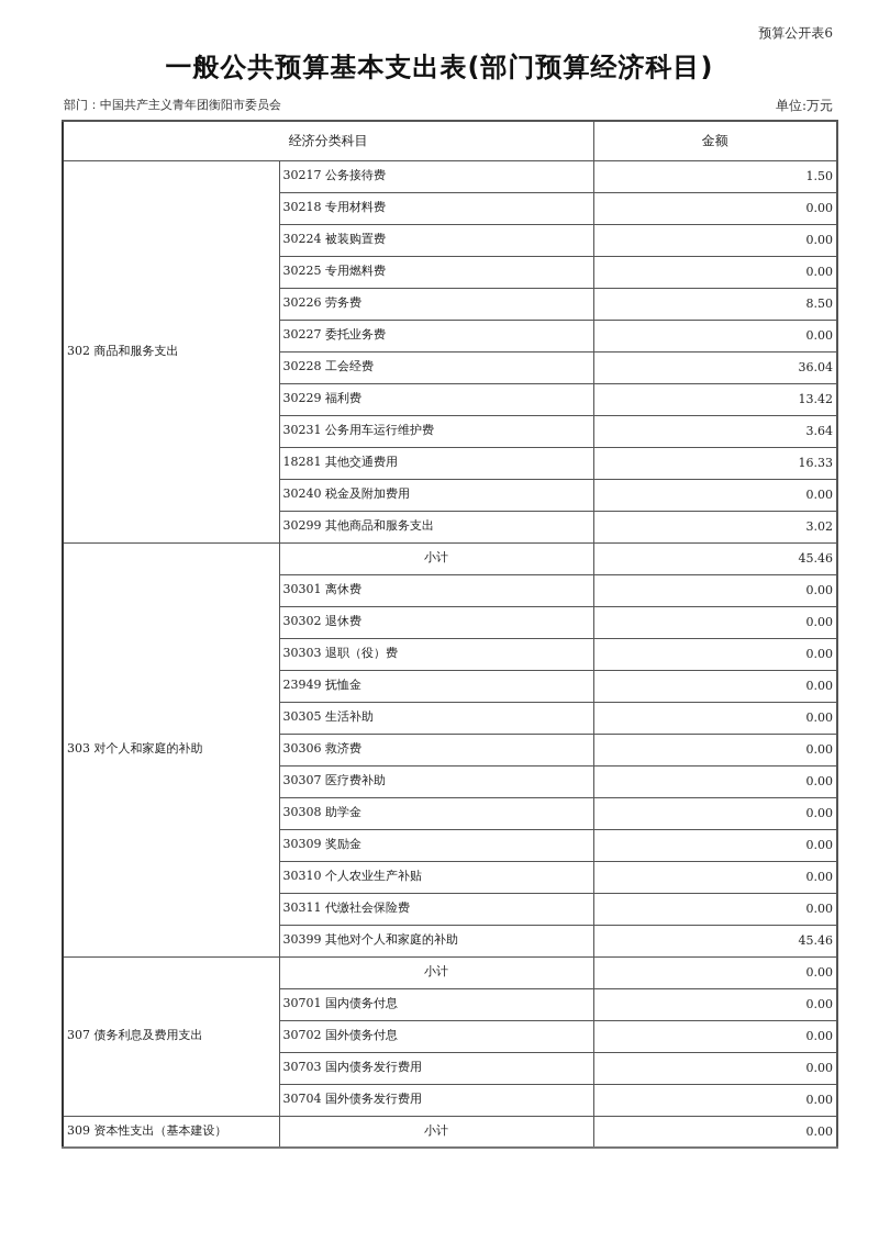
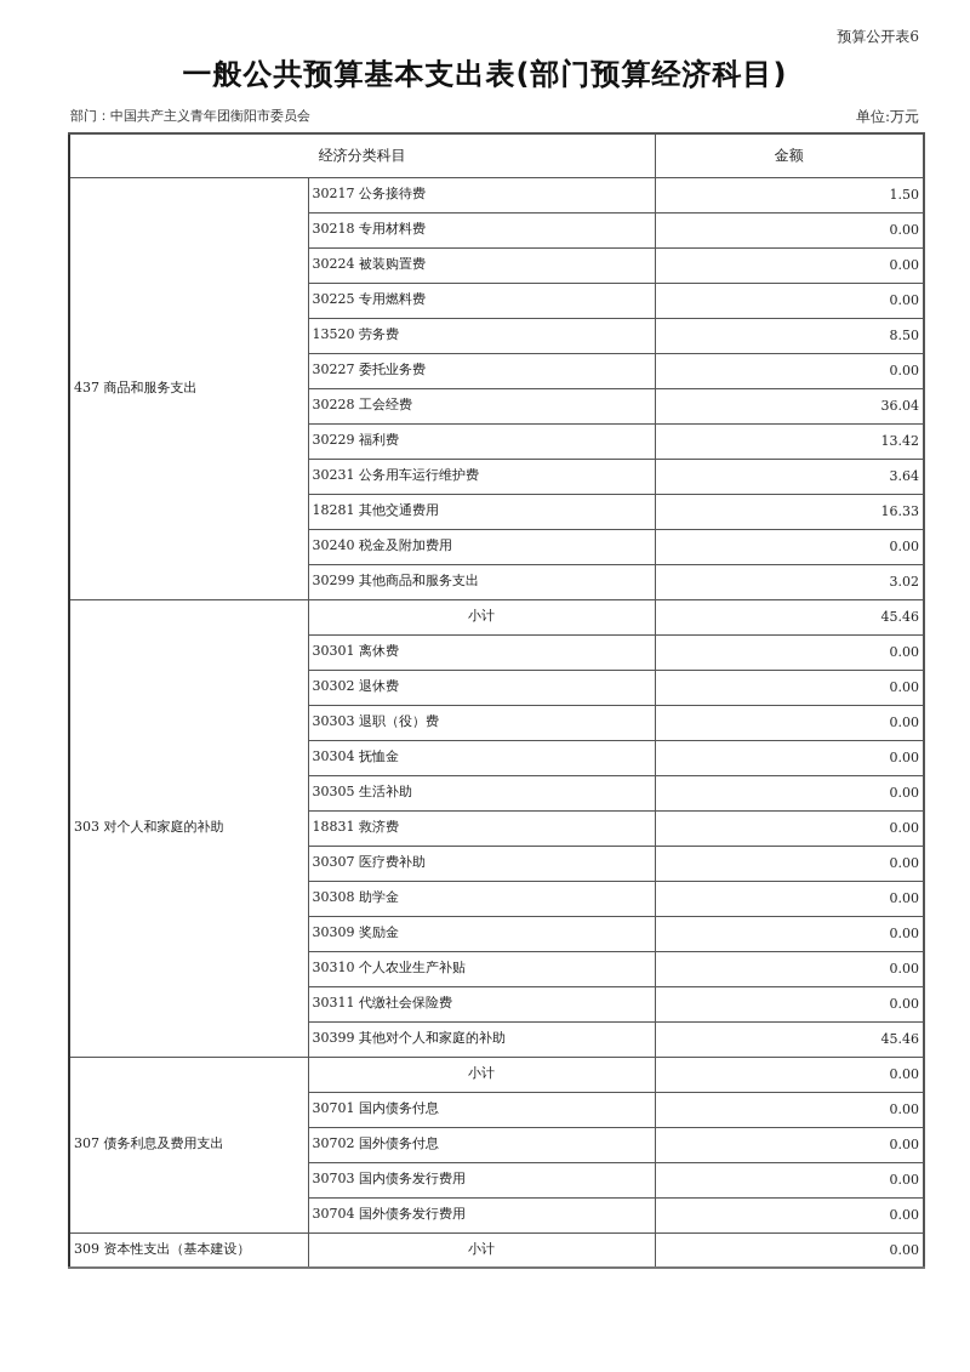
  预算公开表6
  一般公共预算基本支出表(部门预算经济科目)
  部门：中国共产主义青年团衡阳市委员会
  单位:万元
  经济分类科目	金额
- 302 商品和服务支出	30217 公务接待费	1.50
+ 437 商品和服务支出	30217 公务接待费	1.50
  30218 专用材料费	0.00
  30224 被装购置费	0.00
  30225 专用燃料费	0.00
- 30226 劳务费	8.50
+ 13520 劳务费	8.50
  30227 委托业务费	0.00
  30228 工会经费	36.04
  30229 福利费	13.42
  30231 公务用车运行维护费	3.64
  18281 其他交通费用	16.33
  30240 税金及附加费用	0.00
  30299 其他商品和服务支出	3.02
  303 对个人和家庭的补助	小计	45.46
  30301 离休费	0.00
  30302 退休费	0.00
  30303 退职（役）费	0.00
- 23949 抚恤金	0.00
+ 30304 抚恤金	0.00
  30305 生活补助	0.00
- 30306 救济费	0.00
+ 18831 救济费	0.00
  30307 医疗费补助	0.00
  30308 助学金	0.00
  30309 奖励金	0.00
  30310 个人农业生产补贴	0.00
  30311 代缴社会保险费	0.00
  30399 其他对个人和家庭的补助	45.46
  307 债务利息及费用支出	小计	0.00
  30701 国内债务付息	0.00
  30702 国外债务付息	0.00
  30703 国内债务发行费用	0.00
  30704 国外债务发行费用	0.00
  309 资本性支出（基本建设）	小计	0.00
